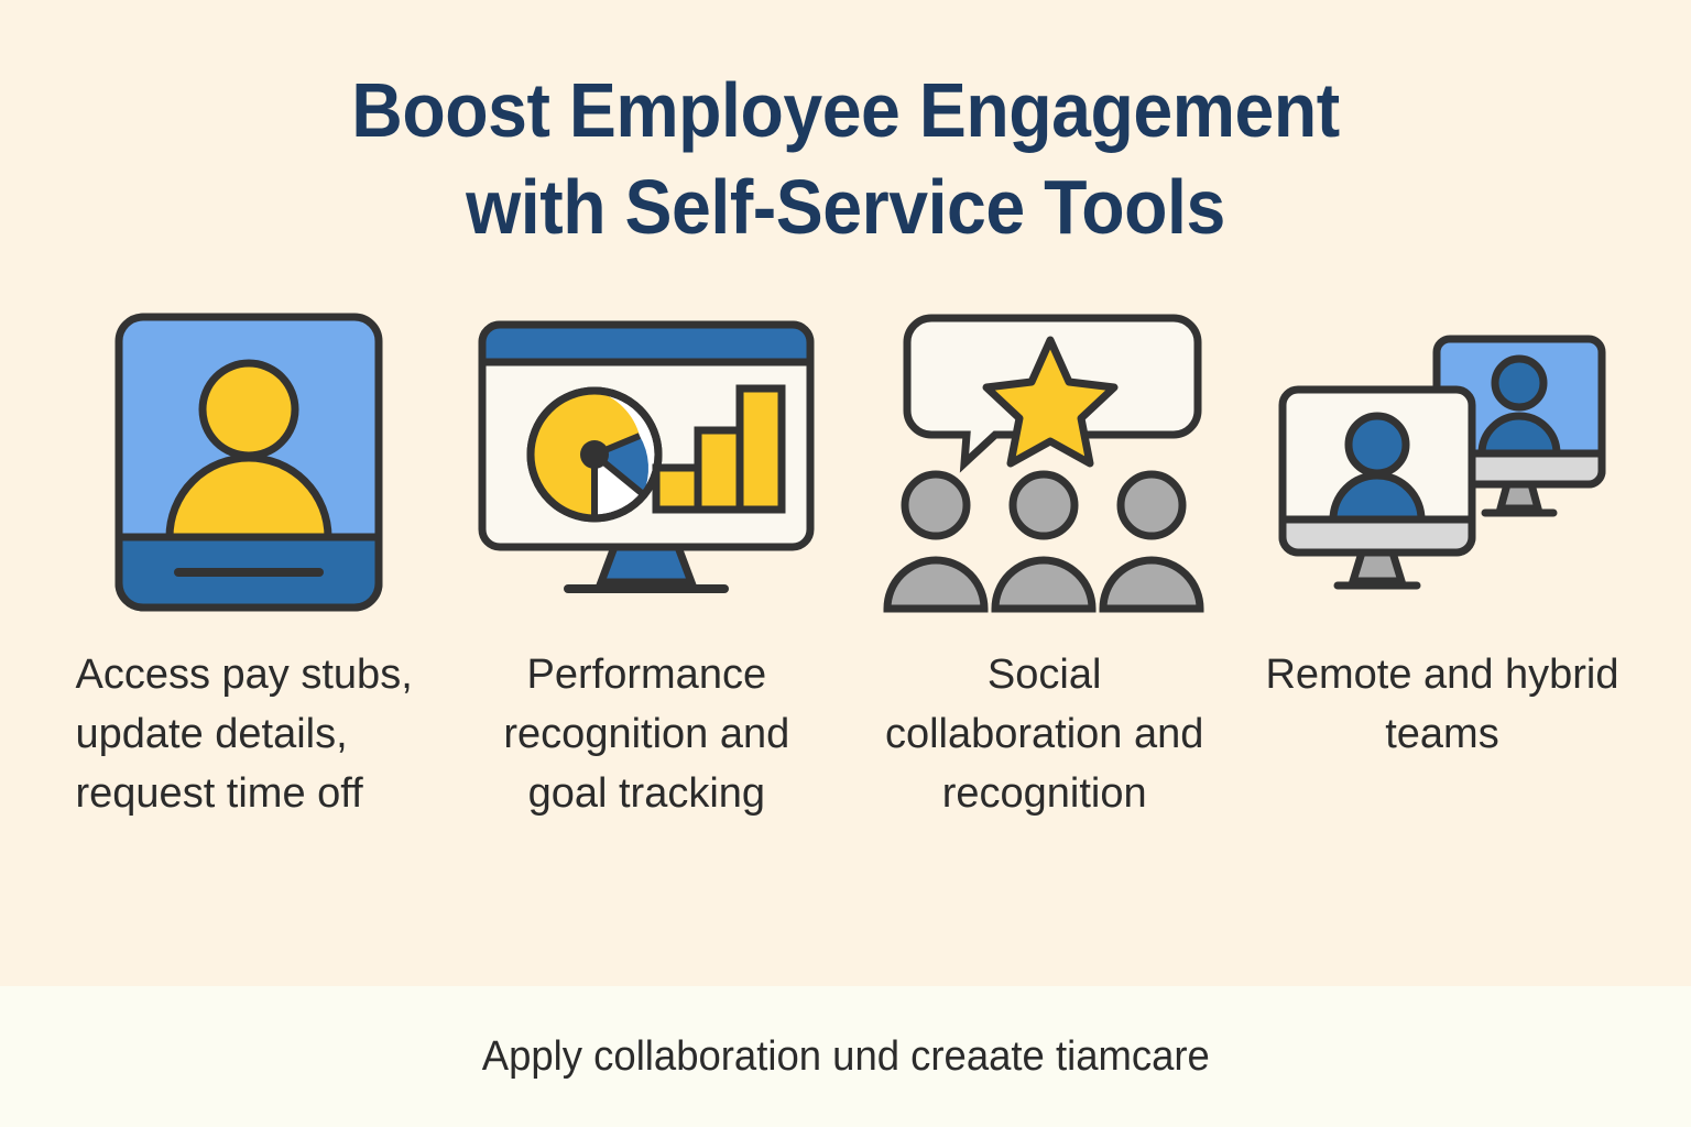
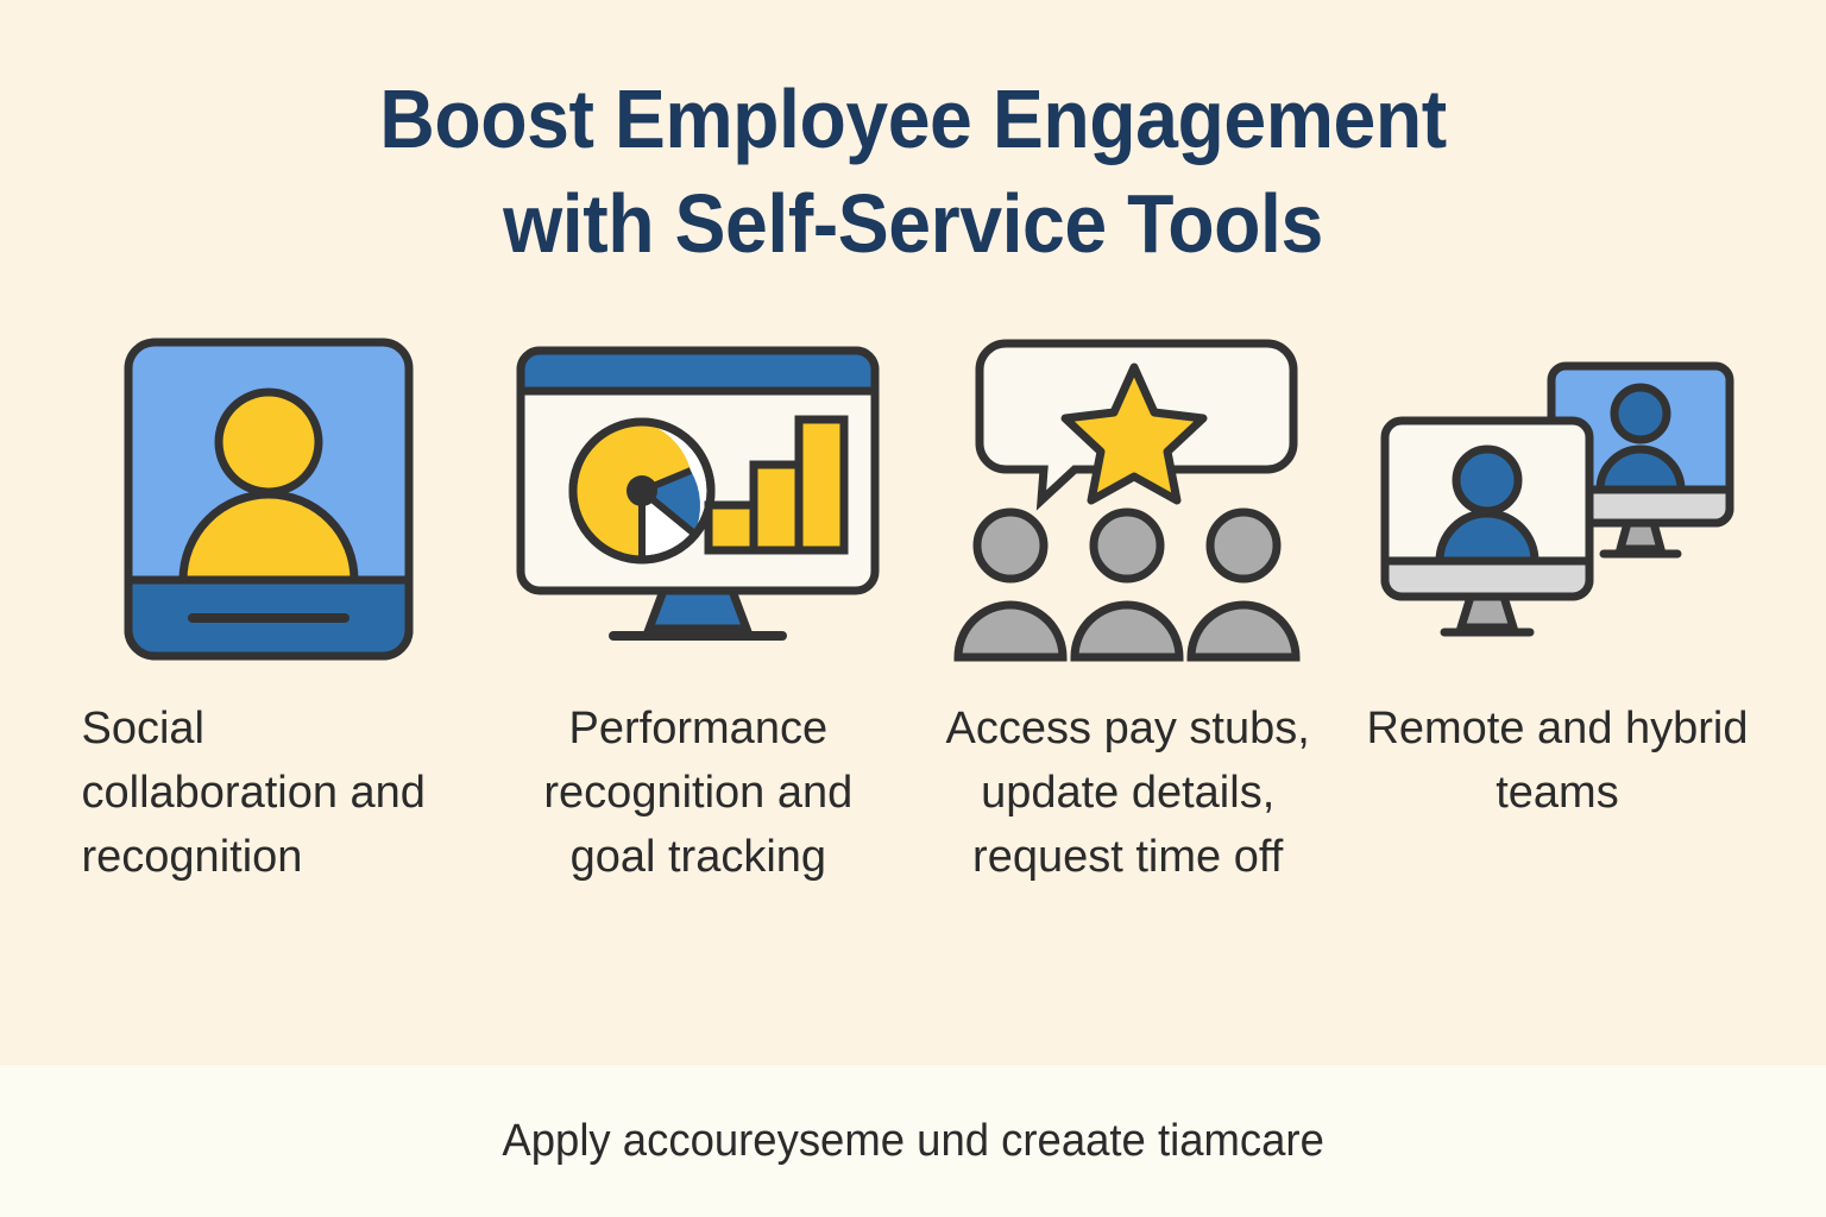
  Boost Employee Engagement
  with Self-Service Tools
- Access pay stubs, update details, request time off
+ Social collaboration and recognition
  Performance recognition and goal tracking
- Social collaboration and recognition
+ Access pay stubs, update details, request time off
  Remote and hybrid teams
- Apply collaboration und creaate tiamcare
+ Apply accoureyseme und creaate tiamcare
